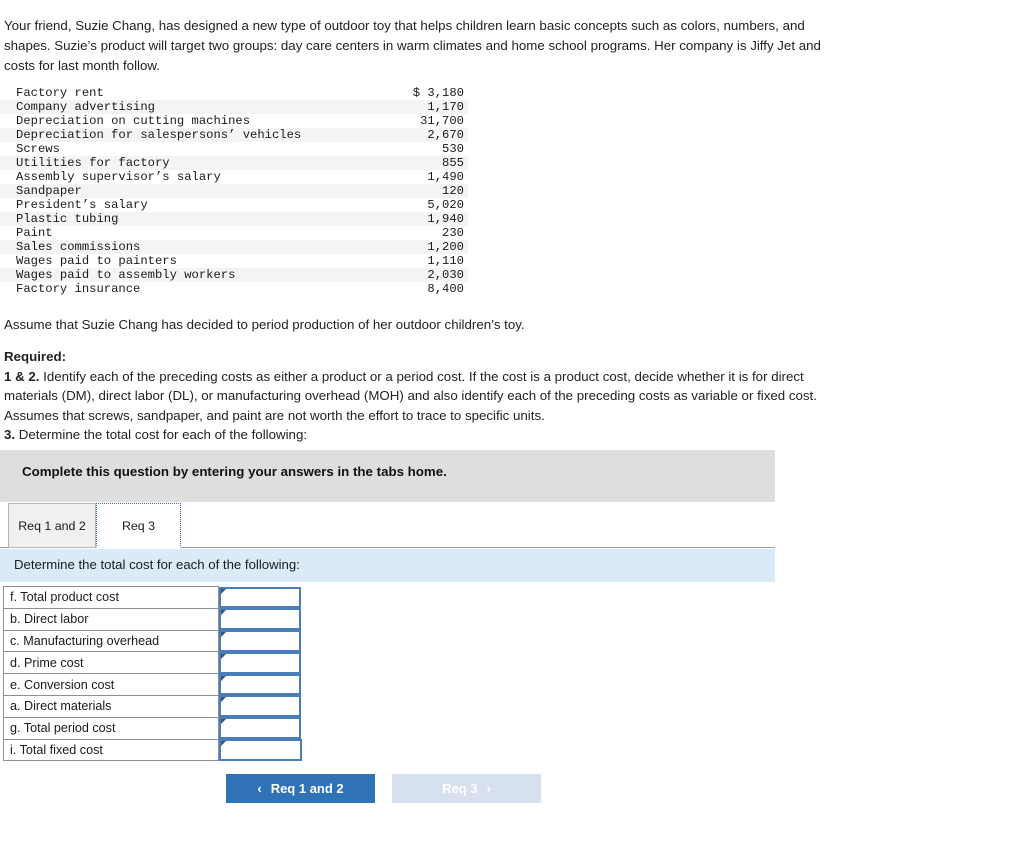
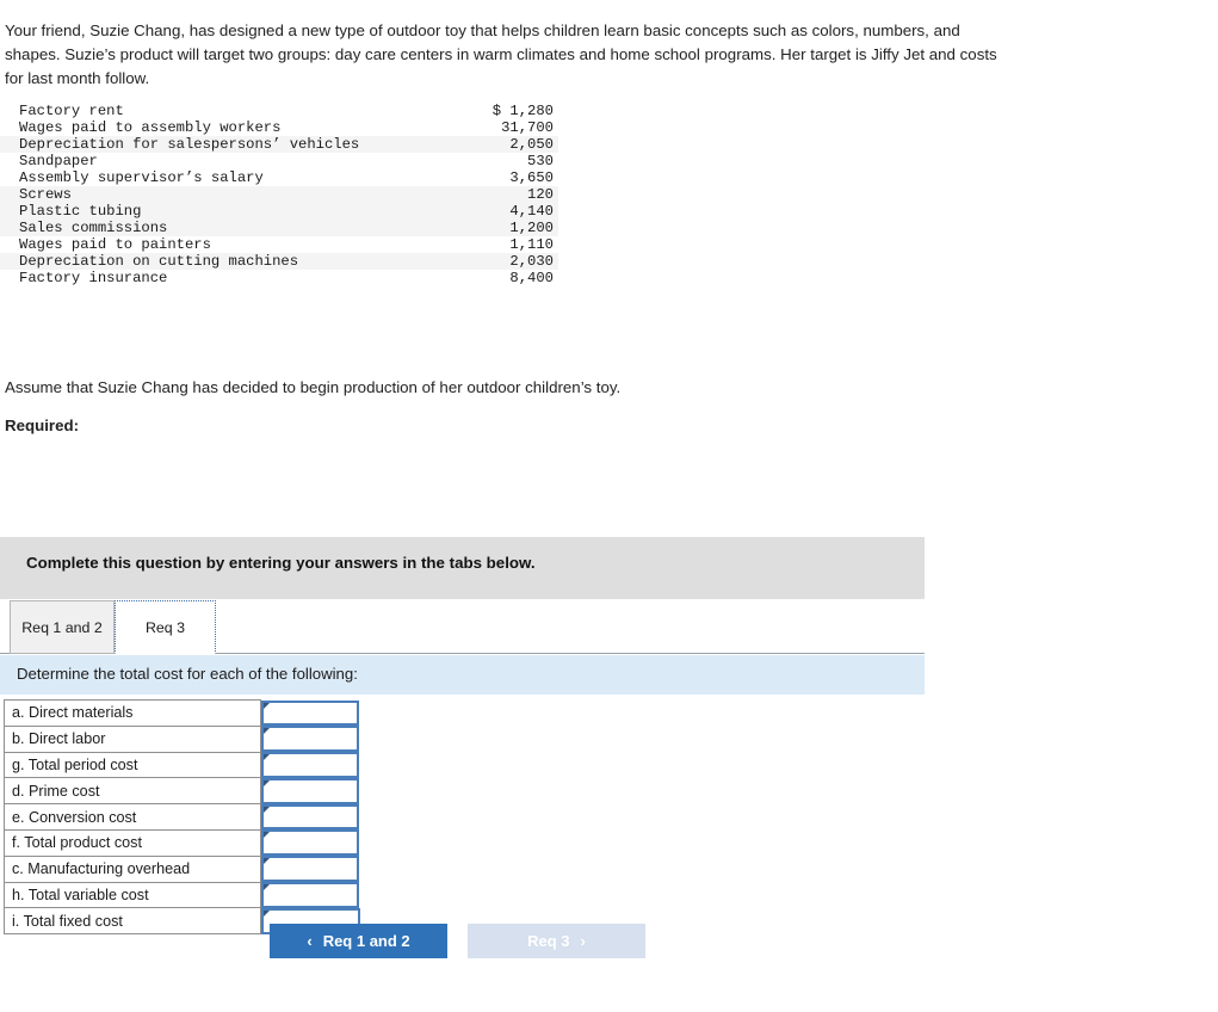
- Your friend, Suzie Chang, has designed a new type of outdoor toy that helps children learn basic concepts such as colors, numbers, and shapes. Suzie’s product will target two groups: day care centers in warm climates and home school programs. Her company is Jiffy Jet and costs for last month follow.
+ Your friend, Suzie Chang, has designed a new type of outdoor toy that helps children learn basic concepts such as colors, numbers, and shapes. Suzie’s product will target two groups: day care centers in warm climates and home school programs. Her target is Jiffy Jet and costs for last month follow.
- Factory rent	$ 3,180
+ Factory rent	$ 1,280
- Company advertising	1,170
- Depreciation on cutting machines	31,700
+ Wages paid to assembly workers	31,700
- Depreciation for salespersons’ vehicles	2,670
+ Depreciation for salespersons’ vehicles	2,050
- Screws	530
+ Sandpaper	530
- Utilities for factory	855
- Assembly supervisor’s salary	1,490
+ Assembly supervisor’s salary	3,650
- Sandpaper	120
+ Screws	120
- President’s salary	5,020
- Plastic tubing	1,940
+ Plastic tubing	4,140
- Paint	230
  Sales commissions	1,200
  Wages paid to painters	1,110
- Wages paid to assembly workers	2,030
+ Depreciation on cutting machines	2,030
  Factory insurance	8,400
- Assume that Suzie Chang has decided to period production of her outdoor children’s toy.
+ Assume that Suzie Chang has decided to begin production of her outdoor children’s toy.
  Required:
- 1 & 2. Identify each of the preceding costs as either a product or a period cost. If the cost is a product cost, decide whether it is for direct materials (DM), direct labor (DL), or manufacturing overhead (MOH) and also identify each of the preceding costs as variable or fixed cost. Assumes that screws, sandpaper, and paint are not worth the effort to trace to specific units.
- 3. Determine the total cost for each of the following:
- Complete this question by entering your answers in the tabs home.
+ Complete this question by entering your answers in the tabs below.
  Req 1 and 2
  Req 3
  Determine the total cost for each of the following:
- f. Total product cost
+ a. Direct materials
  b. Direct labor
- c. Manufacturing overhead
+ g. Total period cost
  d. Prime cost
  e. Conversion cost
- a. Direct materials
+ f. Total product cost
- g. Total period cost
+ c. Manufacturing overhead
+ h. Total variable cost
  i. Total fixed cost
  ‹
  Req 1 and 2
  Req 3
  ›
